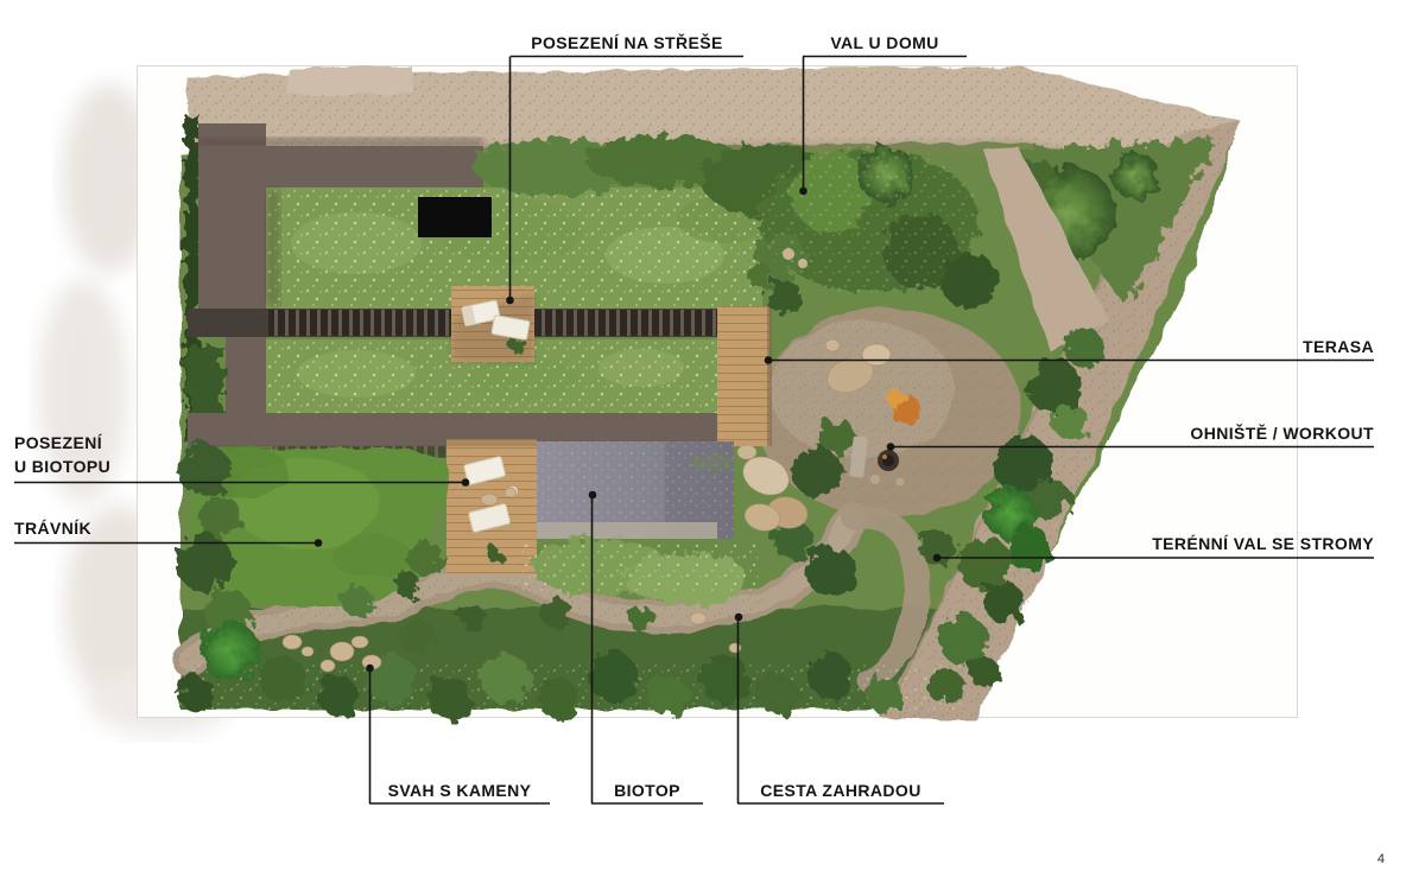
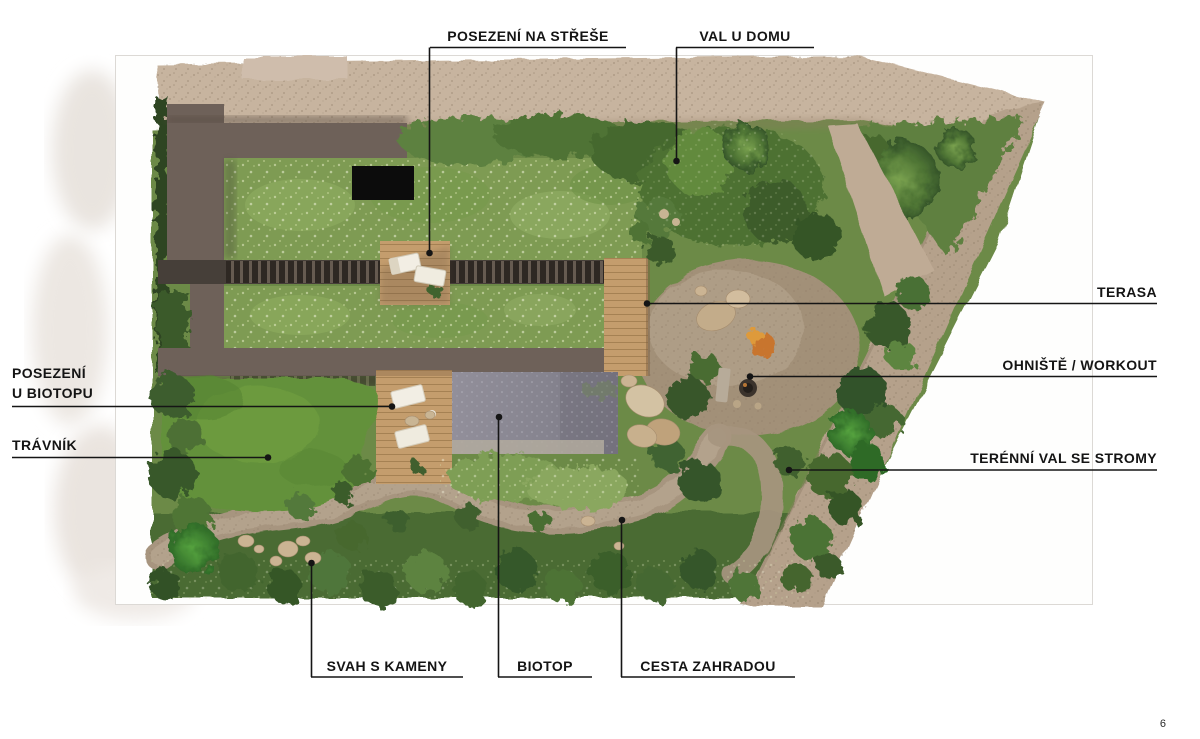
  POSEZENÍ NA STŘEŠE
  VAL U DOMU
  TERASA
  OHNIŠTĚ / WORKOUT
  TERÉNNÍ VAL SE STROMY
  POSEZENÍ
  U BIOTOPU
  TRÁVNÍK
  SVAH S KAMENY
  BIOTOP
  CESTA ZAHRADOU
- 4
+ 6
